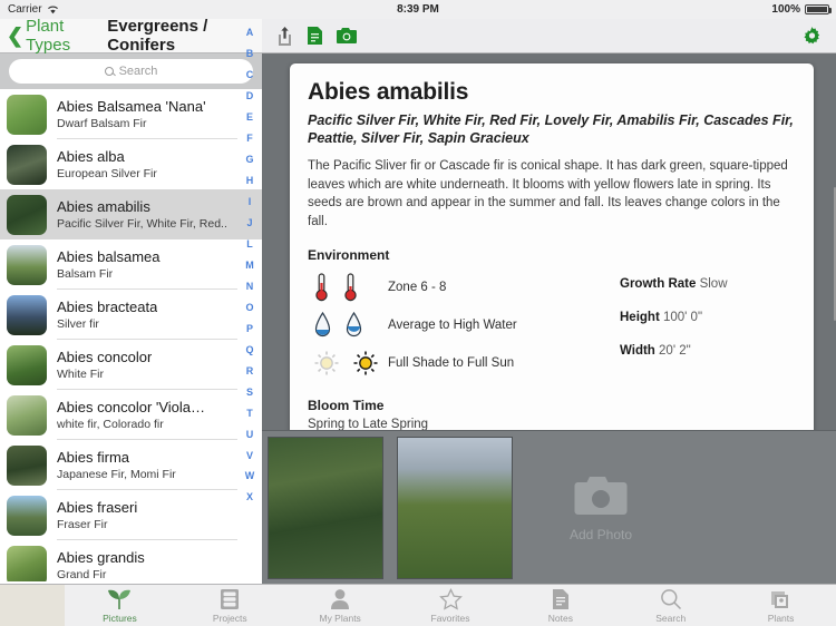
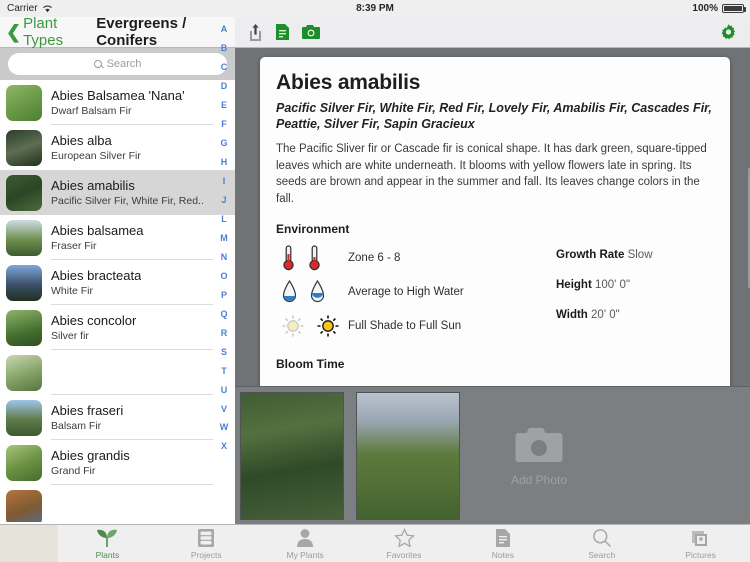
  Carrier
  8:39 PM
  100%
  ❮
  Plant Types
  Evergreens / Conifers
  Search
  Abies Balsamea 'Nana'
  Dwarf Balsam Fir
  Abies alba
  European Silver Fir
  Abies amabilis
  Pacific Silver Fir, White Fir, Red..
  Abies balsamea
- Balsam Fir
+ Fraser Fir
  Abies bracteata
- Silver fir
+ White Fir
  Abies concolor
- White Fir
+ Silver fir
- Abies concolor 'Viola…
- white fir, Colorado fir
- Abies firma
- Japanese Fir, Momi Fir
  Abies fraseri
- Fraser Fir
+ Balsam Fir
  Abies grandis
  Grand Fir
  A
  B
  C
  D
  E
  F
  G
  H
  I
  J
  L
  M
  N
  O
  P
  Q
  R
  S
  T
  U
  V
  W
  X
  Abies amabilis
  Pacific Silver Fir, White Fir, Red Fir, Lovely Fir, Amabilis Fir, Cascades Fir, Peattie, Silver Fir, Sapin Gracieux
  The Pacific Sliver fir or Cascade fir is conical shape. It has dark green, square-tipped leaves which are white underneath. It blooms with yellow flowers late in spring. Its seeds are brown and appear in the summer and fall. Its leaves change colors in the fall.
  Environment
  Zone 6 - 8
  Average to High Water
  Full Shade to Full Sun
  Growth Rate Slow
  Height 100' 0"
- Width 20' 2"
+ Width 20' 0"
  Bloom Time
- Spring to Late Spring
  Add Photo
- Pictures
+ Plants
  Projects
  My Plants
  Favorites
  Notes
  Search
- Plants
+ Pictures
